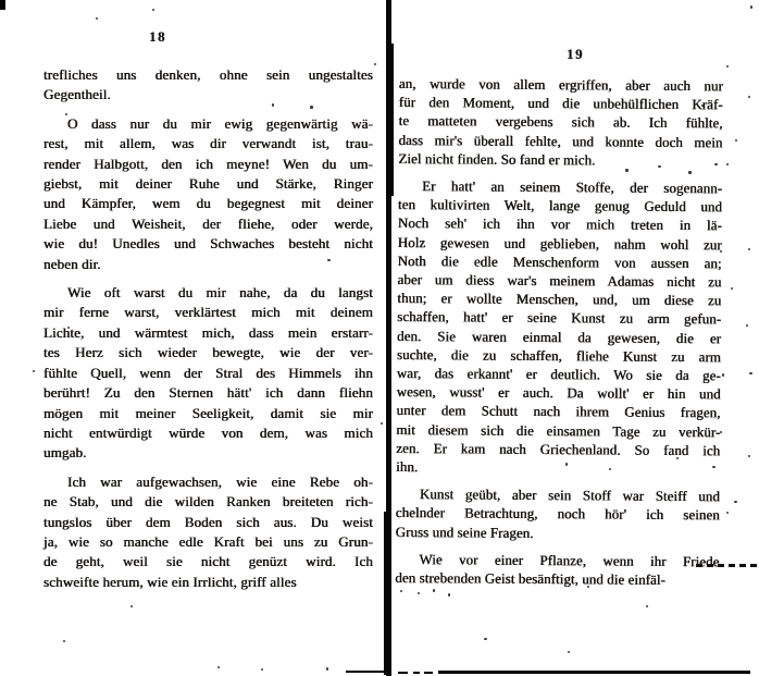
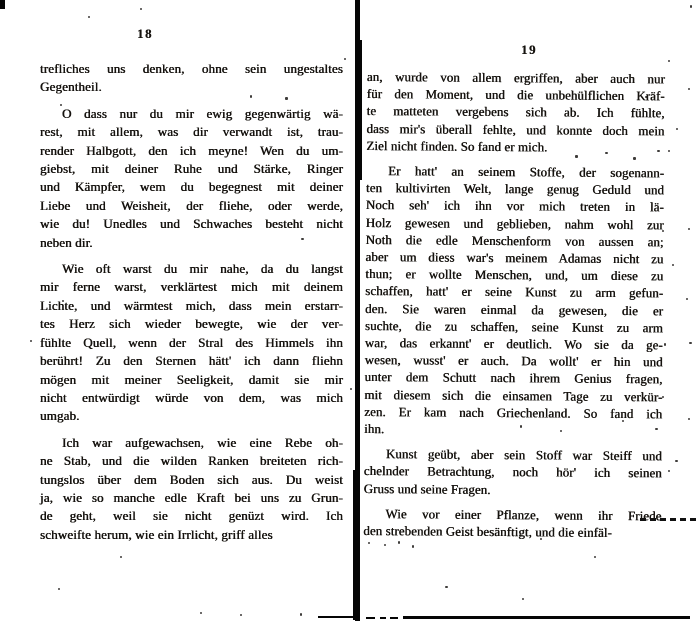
  18
  19
  trefliches uns denken, ohne sein ungestaltes
  Gegentheil.
  O dass nur du mir ewig gegenwärtig wä-
  rest, mit allem, was dir verwandt ist, trau-
  render Halbgott, den ich meyne! Wen du um-
  giebst, mit deiner Ruhe und Stärke, Ringer
  und Kämpfer, wem du begegnest mit deiner
  Liebe und Weisheit, der fliehe, oder werde,
  wie du! Unedles und Schwaches besteht nicht
  neben dir.
  Wie oft warst du mir nahe, da du langst
  mir ferne warst, verklärtest mich mit deinem
  Lichte, und wärmtest mich, dass mein erstarr-
  tes Herz sich wieder bewegte, wie der ver-
  fühlte Quell, wenn der Stral des Himmels ihn
  berührt! Zu den Sternen hätt' ich dann fliehn
  mögen mit meiner Seeligkeit, damit sie mir
  nicht entwürdigt würde von dem, was mich
  umgab.
  Ich war aufgewachsen, wie eine Rebe oh-
  ne Stab, und die wilden Ranken breiteten rich-
  tungslos über dem Boden sich aus. Du weist
  ja, wie so manche edle Kraft bei uns zu Grun-
  de geht, weil sie nicht genüzt wird. Ich
  schweifte herum, wie ein Irrlicht, griff alles
  an, wurde von allem ergriffen, aber auch nur
  für den Moment, und die unbehülflichen Kräf-
  te matteten vergebens sich ab. Ich fühlte,
  dass mir's überall fehlte, und konnte doch mein
  Ziel nicht finden. So fand er mich.
  Er hatt' an seinem Stoffe, der sogenann-
  ten kultivirten Welt, lange genug Geduld und
  Noch seh' ich ihn vor mich treten in lä-
  Holz gewesen und geblieben, nahm wohl zur
  Noth die edle Menschenform von aussen an;
  aber um diess war's meinem Adamas nicht zu
  thun; er wollte Menschen, und, um diese zu
  schaffen, hatt' er seine Kunst zu arm gefun-
  den. Sie waren einmal da gewesen, die er
- suchte, die zu schaffen, fliehe Kunst zu arm
+ suchte, die zu schaffen, seine Kunst zu arm
  war, das erkannt' er deutlich. Wo sie da ge-
  wesen, wusst' er auch. Da wollt' er hin und
  unter dem Schutt nach ihrem Genius fragen,
  mit diesem sich die einsamen Tage zu verkür-
  zen. Er kam nach Griechenland. So fand ich
  ihn.
  Kunst geübt, aber sein Stoff war Steiff und
  chelnder Betrachtung, noch hör' ich seinen
  Gruss und seine Fragen.
  Wie vor einer Pflanze, wenn ihr Friede
  den strebenden Geist besänftigt, und die einfäl-
